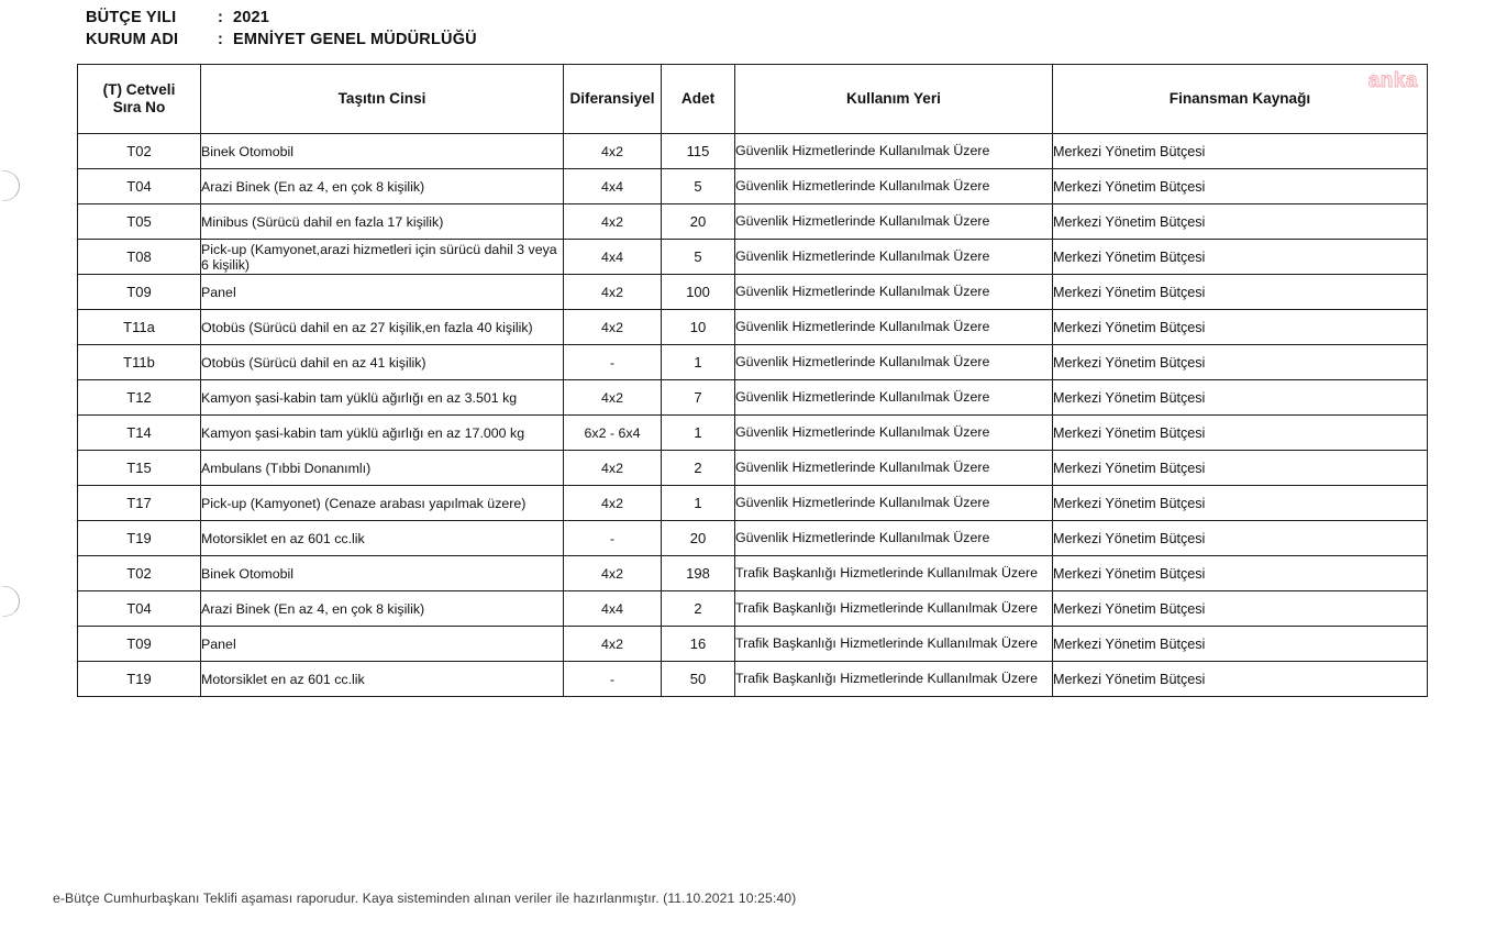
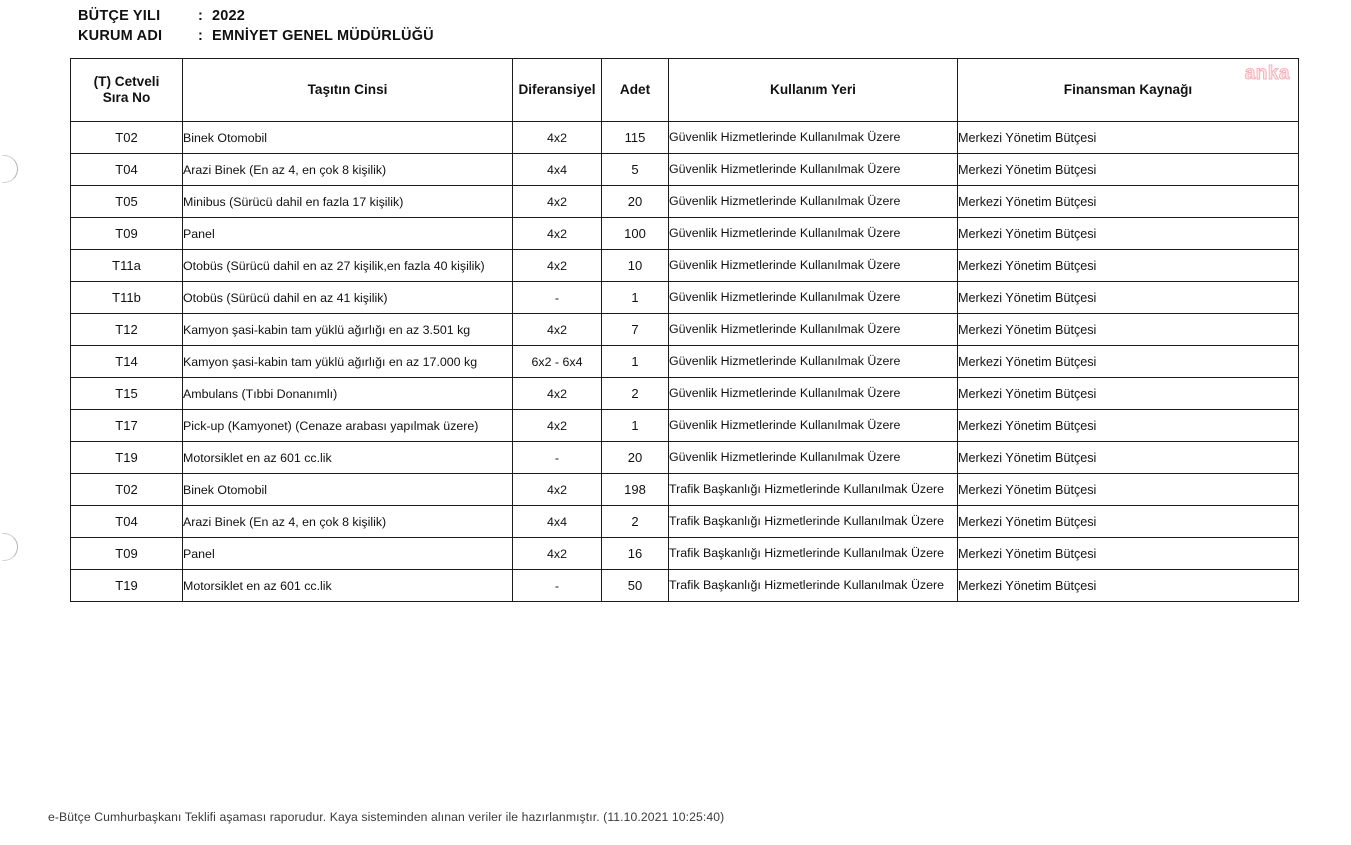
  BÜTÇE YILI
  :
- 2021
+ 2022
  KURUM ADI
  :
  EMNİYET GENEL MÜDÜRLÜĞÜ
  anka
  (T) Cetveli Sıra No	Taşıtın Cinsi	Diferansiyel	Adet	Kullanım Yeri	Finansman Kaynağı
  T02	Binek Otomobil	4x2	115	Güvenlik Hizmetlerinde Kullanılmak Üzere	Merkezi Yönetim Bütçesi
  T04	Arazi Binek (En az 4, en çok 8 kişilik)	4x4	5	Güvenlik Hizmetlerinde Kullanılmak Üzere	Merkezi Yönetim Bütçesi
  T05	Minibus (Sürücü dahil en fazla 17 kişilik)	4x2	20	Güvenlik Hizmetlerinde Kullanılmak Üzere	Merkezi Yönetim Bütçesi
- T08	Pick-up (Kamyonet,arazi hizmetleri için sürücü dahil 3 veya 6 kişilik)	4x4	5	Güvenlik Hizmetlerinde Kullanılmak Üzere	Merkezi Yönetim Bütçesi
  T09	Panel	4x2	100	Güvenlik Hizmetlerinde Kullanılmak Üzere	Merkezi Yönetim Bütçesi
  T11a	Otobüs (Sürücü dahil en az 27 kişilik,en fazla 40 kişilik)	4x2	10	Güvenlik Hizmetlerinde Kullanılmak Üzere	Merkezi Yönetim Bütçesi
  T11b	Otobüs (Sürücü dahil en az 41 kişilik)	-	1	Güvenlik Hizmetlerinde Kullanılmak Üzere	Merkezi Yönetim Bütçesi
  T12	Kamyon şasi-kabin tam yüklü ağırlığı en az 3.501 kg	4x2	7	Güvenlik Hizmetlerinde Kullanılmak Üzere	Merkezi Yönetim Bütçesi
  T14	Kamyon şasi-kabin tam yüklü ağırlığı en az 17.000 kg	6x2 - 6x4	1	Güvenlik Hizmetlerinde Kullanılmak Üzere	Merkezi Yönetim Bütçesi
  T15	Ambulans (Tıbbi Donanımlı)	4x2	2	Güvenlik Hizmetlerinde Kullanılmak Üzere	Merkezi Yönetim Bütçesi
  T17	Pick-up (Kamyonet) (Cenaze arabası yapılmak üzere)	4x2	1	Güvenlik Hizmetlerinde Kullanılmak Üzere	Merkezi Yönetim Bütçesi
  T19	Motorsiklet en az 601 cc.lik	-	20	Güvenlik Hizmetlerinde Kullanılmak Üzere	Merkezi Yönetim Bütçesi
  T02	Binek Otomobil	4x2	198	Trafik Başkanlığı Hizmetlerinde Kullanılmak Üzere	Merkezi Yönetim Bütçesi
  T04	Arazi Binek (En az 4, en çok 8 kişilik)	4x4	2	Trafik Başkanlığı Hizmetlerinde Kullanılmak Üzere	Merkezi Yönetim Bütçesi
  T09	Panel	4x2	16	Trafik Başkanlığı Hizmetlerinde Kullanılmak Üzere	Merkezi Yönetim Bütçesi
  T19	Motorsiklet en az 601 cc.lik	-	50	Trafik Başkanlığı Hizmetlerinde Kullanılmak Üzere	Merkezi Yönetim Bütçesi
  e-Bütçe Cumhurbaşkanı Teklifi aşaması raporudur. Kaya sisteminden alınan veriler ile hazırlanmıştır. (11.10.2021 10:25:40)
